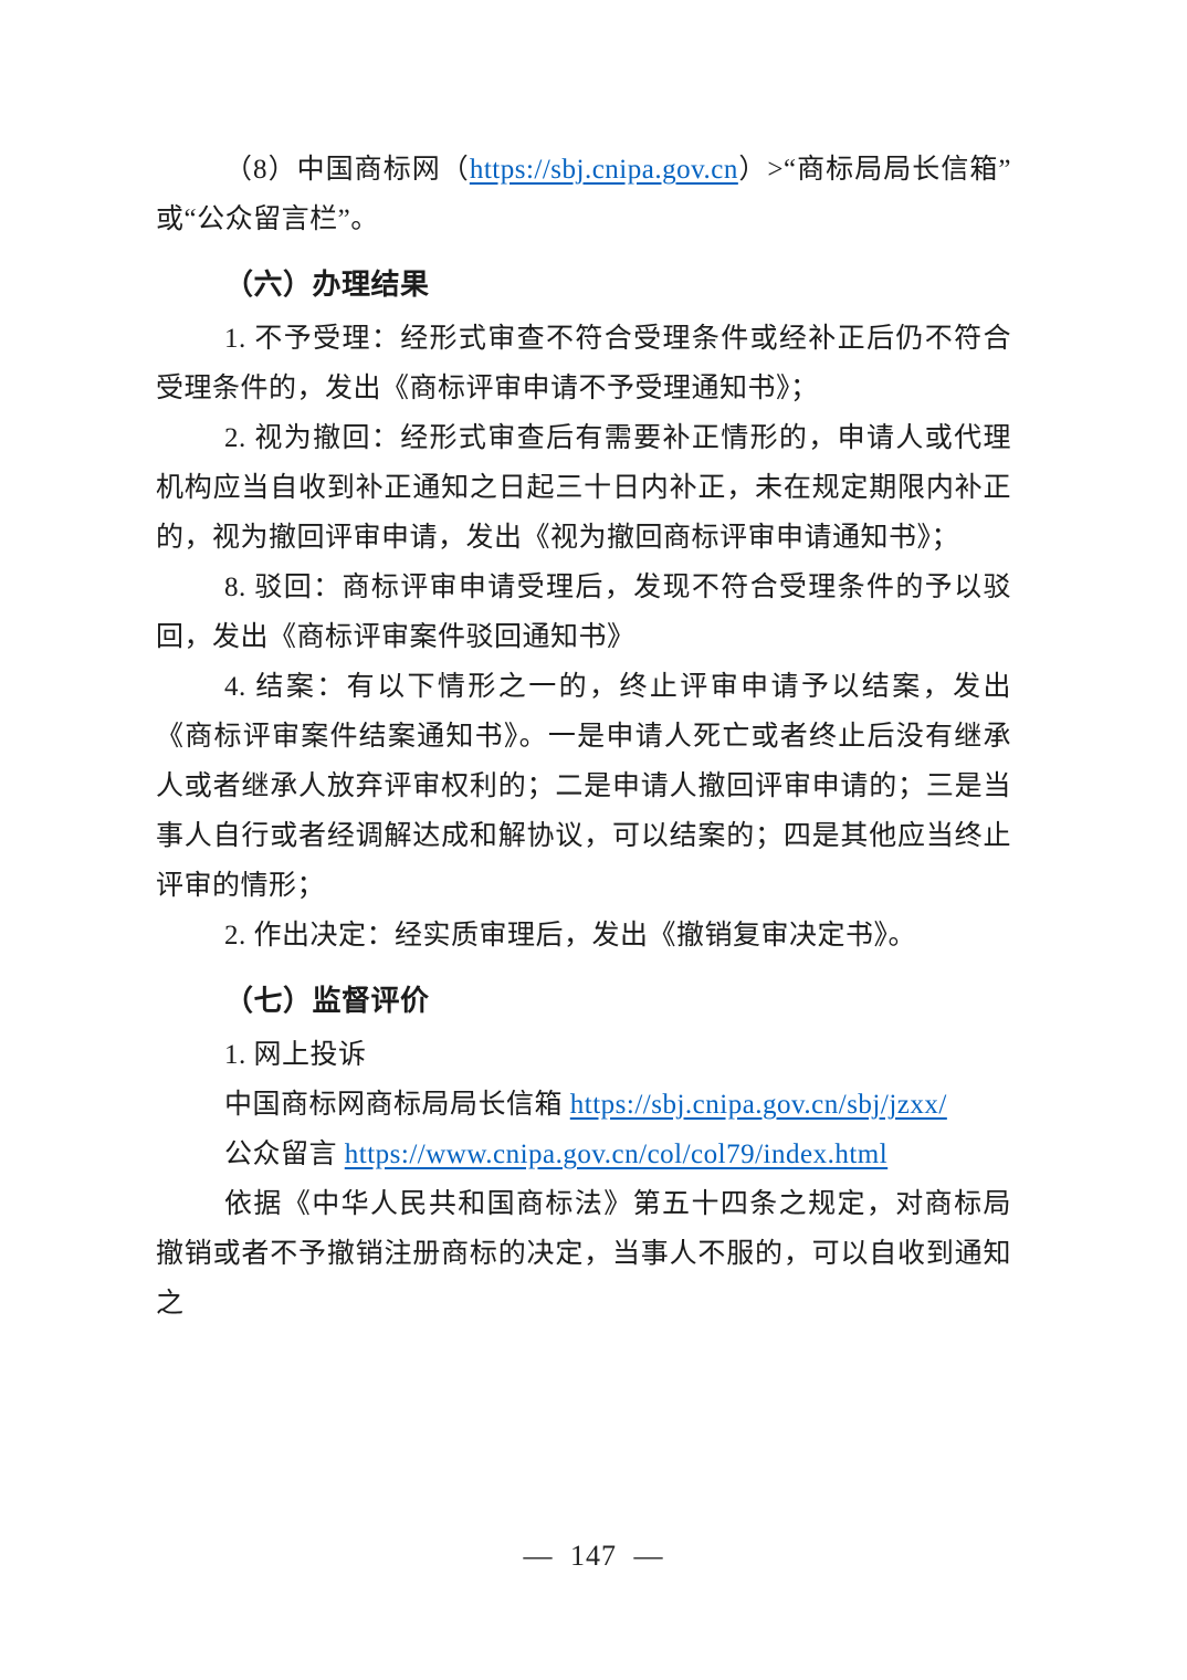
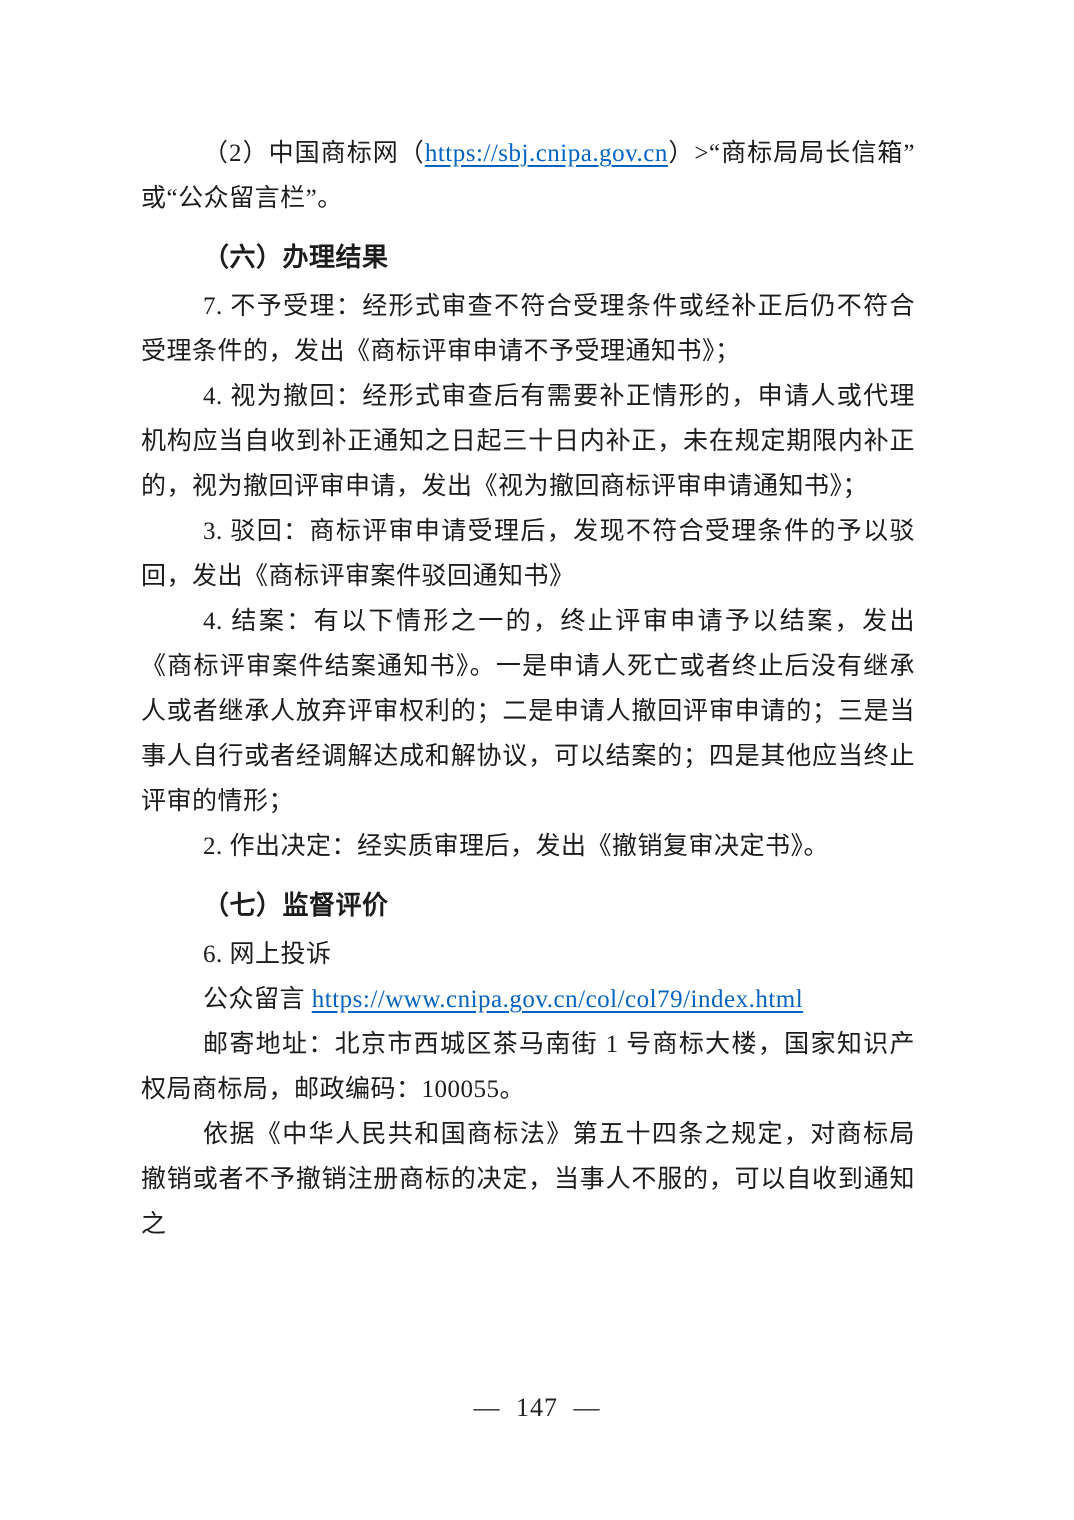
- （8）中国商标网（https://sbj.cnipa.gov.cn）>“商标局局长信箱”或“公众留言栏”。
+ （2）中国商标网（https://sbj.cnipa.gov.cn）>“商标局局长信箱”或“公众留言栏”。
  （六）办理结果
- 1. 不予受理：经形式审查不符合受理条件或经补正后仍不符合受理条件的，发出《商标评审申请不予受理通知书》；
+ 7. 不予受理：经形式审查不符合受理条件或经补正后仍不符合受理条件的，发出《商标评审申请不予受理通知书》；
- 2. 视为撤回：经形式审查后有需要补正情形的，申请人或代理机构应当自收到补正通知之日起三十日内补正，未在规定期限内补正的，视为撤回评审申请，发出《视为撤回商标评审申请通知书》；
+ 4. 视为撤回：经形式审查后有需要补正情形的，申请人或代理机构应当自收到补正通知之日起三十日内补正，未在规定期限内补正的，视为撤回评审申请，发出《视为撤回商标评审申请通知书》；
- 8. 驳回：商标评审申请受理后，发现不符合受理条件的予以驳回，发出《商标评审案件驳回通知书》
+ 3. 驳回：商标评审申请受理后，发现不符合受理条件的予以驳回，发出《商标评审案件驳回通知书》
  4. 结案：有以下情形之一的，终止评审申请予以结案，发出《商标评审案件结案通知书》。一是申请人死亡或者终止后没有继承人或者继承人放弃评审权利的；二是申请人撤回评审申请的；三是当事人自行或者经调解达成和解协议，可以结案的；四是其他应当终止评审的情形；
  2. 作出决定：经实质审理后，发出《撤销复审决定书》。
  （七）监督评价
- 1. 网上投诉
+ 6. 网上投诉
- 中国商标网商标局局长信箱 https://sbj.cnipa.gov.cn/sbj/jzxx/
  公众留言 https://www.cnipa.gov.cn/col/col79/index.html
+ 邮寄地址：北京市西城区茶马南街 1 号商标大楼，国家知识产权局商标局，邮政编码：100055。
  依据《中华人民共和国商标法》第五十四条之规定，对商标局撤销或者不予撤销注册商标的决定，当事人不服的，可以自收到通知之
  — 147 —
